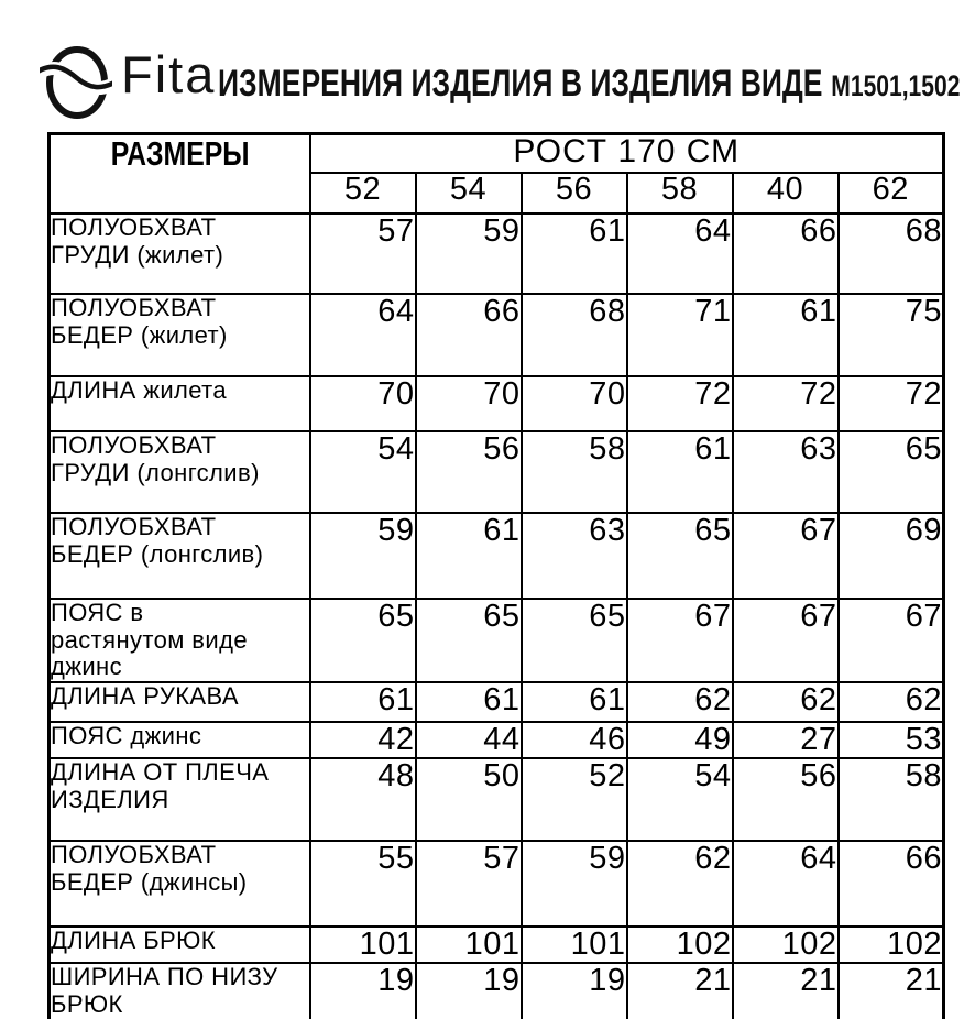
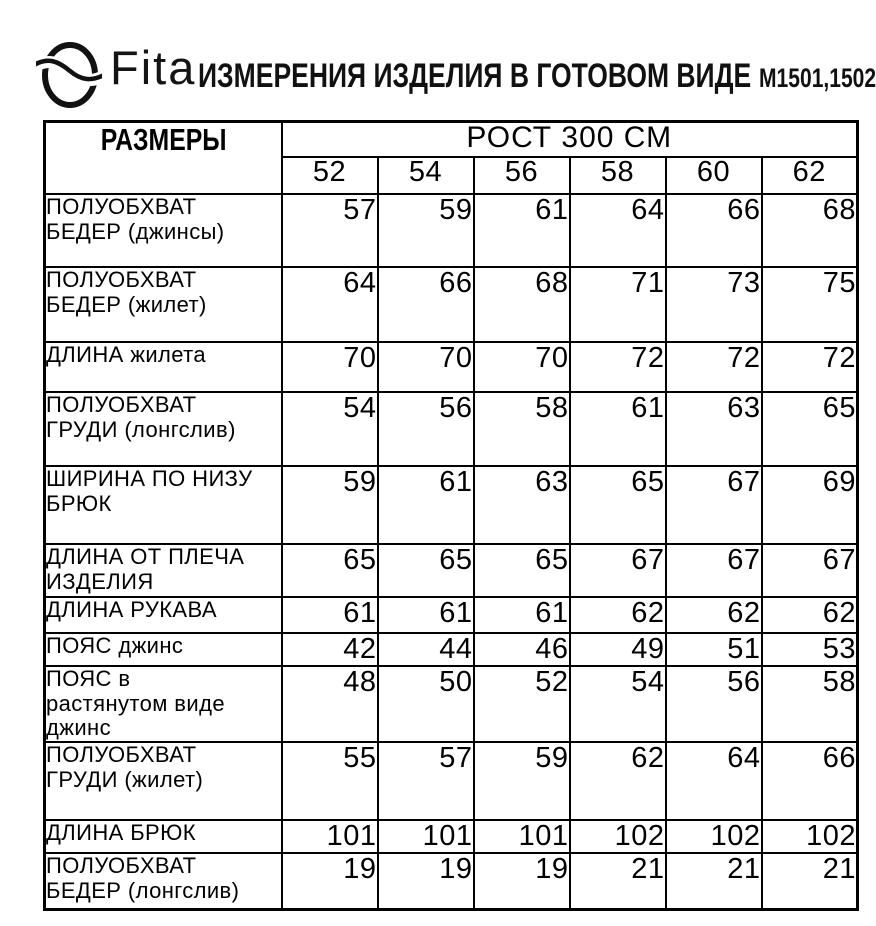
  Fita
- ИЗМЕРЕНИЯ ИЗДЕЛИЯ В ИЗДЕЛИЯ ВИДЕ М1501,1502
+ ИЗМЕРЕНИЯ ИЗДЕЛИЯ В ГОТОВОМ ВИДЕ М1501,1502
- РАЗМЕРЫ	РОСТ 170 СМ
+ РАЗМЕРЫ	РОСТ 300 СМ
- 52	54	56	58	40	62
+ 52	54	56	58	60	62
- ПОЛУОБХВАТ ГРУДИ (жилет)	57	59	61	64	66	68
+ ПОЛУОБХВАТ БЕДЕР (джинсы)	57	59	61	64	66	68
- ПОЛУОБХВАТ БЕДЕР (жилет)	64	66	68	71	61	75
+ ПОЛУОБХВАТ БЕДЕР (жилет)	64	66	68	71	73	75
  ДЛИНА жилета	70	70	70	72	72	72
  ПОЛУОБХВАТ ГРУДИ (лонгслив)	54	56	58	61	63	65
- ПОЛУОБХВАТ БЕДЕР (лонгслив)	59	61	63	65	67	69
+ ШИРИНА ПО НИЗУ БРЮК	59	61	63	65	67	69
- ПОЯС в растянутом виде джинс	65	65	65	67	67	67
+ ДЛИНА ОТ ПЛЕЧА ИЗДЕЛИЯ	65	65	65	67	67	67
  ДЛИНА РУКАВА	61	61	61	62	62	62
- ПОЯС джинс	42	44	46	49	27	53
+ ПОЯС джинс	42	44	46	49	51	53
- ДЛИНА ОТ ПЛЕЧА ИЗДЕЛИЯ	48	50	52	54	56	58
+ ПОЯС в растянутом виде джинс	48	50	52	54	56	58
- ПОЛУОБХВАТ БЕДЕР (джинсы)	55	57	59	62	64	66
+ ПОЛУОБХВАТ ГРУДИ (жилет)	55	57	59	62	64	66
  ДЛИНА БРЮК	101	101	101	102	102	102
- ШИРИНА ПО НИЗУ БРЮК	19	19	19	21	21	21
+ ПОЛУОБХВАТ БЕДЕР (лонгслив)	19	19	19	21	21	21
